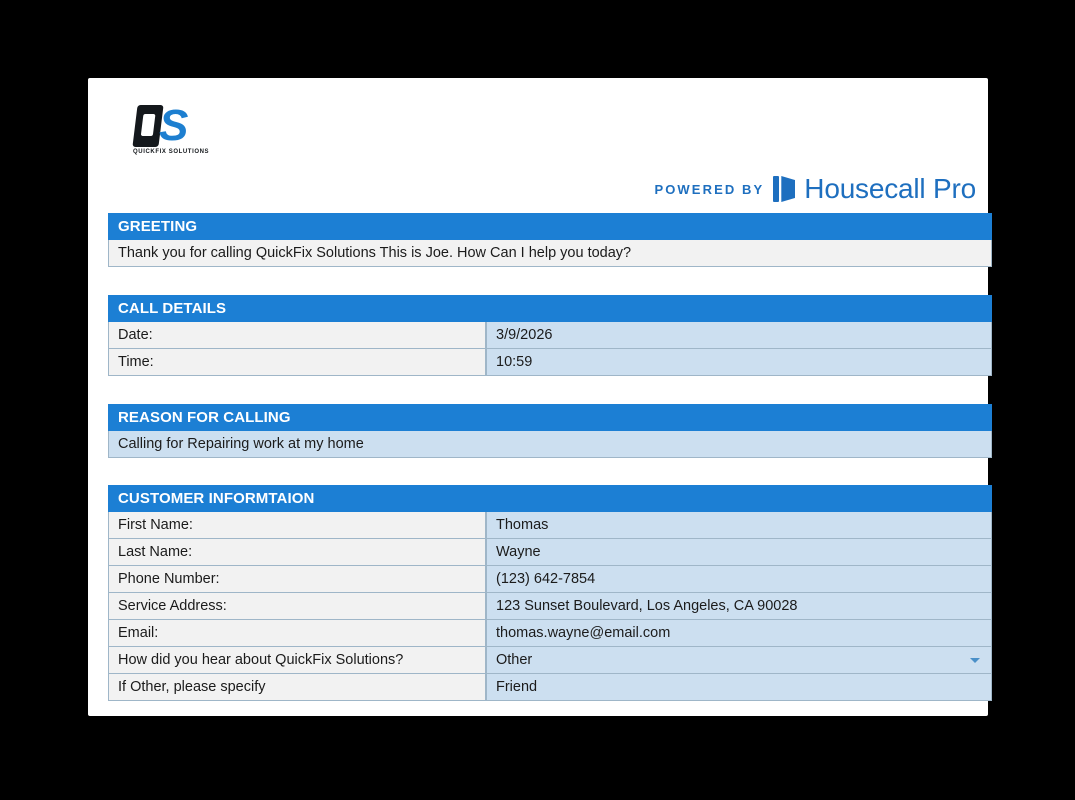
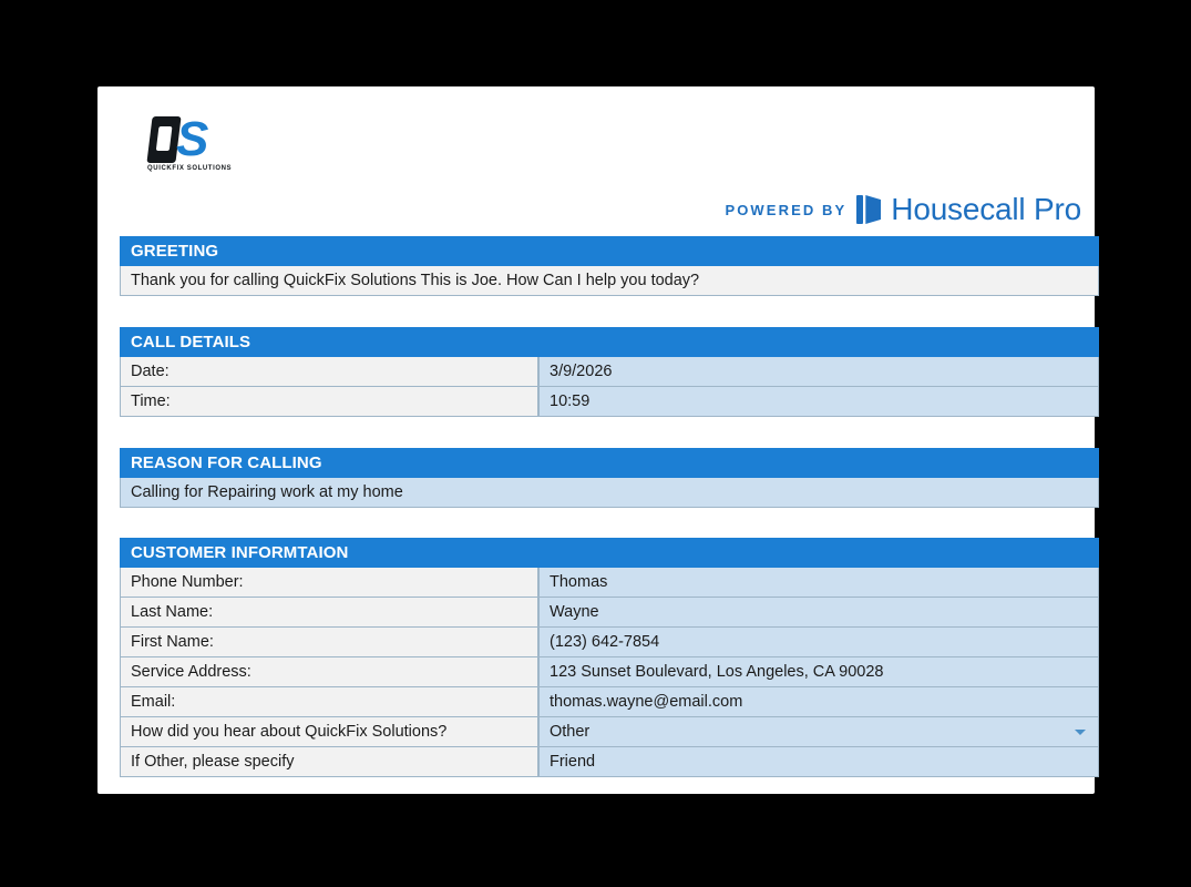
  S
  POWERED BY
  Housecall Pro
  GREETING
  Thank you for calling QuickFix Solutions This is Joe. How Can I help you today?
  CALL DETAILS
  Date:
  3/9/2026
  Time:
  10:59
  REASON FOR CALLING
  Calling for Repairing work at my home
  CUSTOMER INFORMTAION
- First Name:
+ Phone Number:
  Thomas
  Last Name:
  Wayne
- Phone Number:
+ First Name:
  (123) 642-7854
  Service Address:
  123 Sunset Boulevard, Los Angeles, CA 90028
  Email:
  thomas.wayne@email.com
  How did you hear about QuickFix Solutions?
  Other
  If Other, please specify
  Friend
